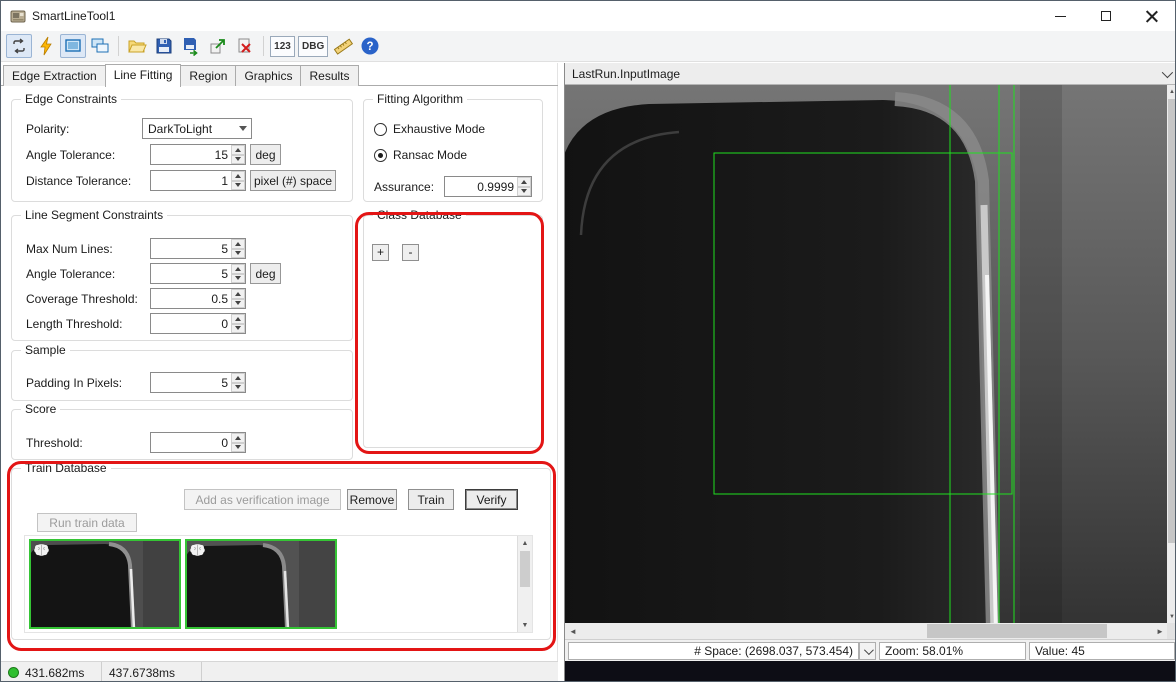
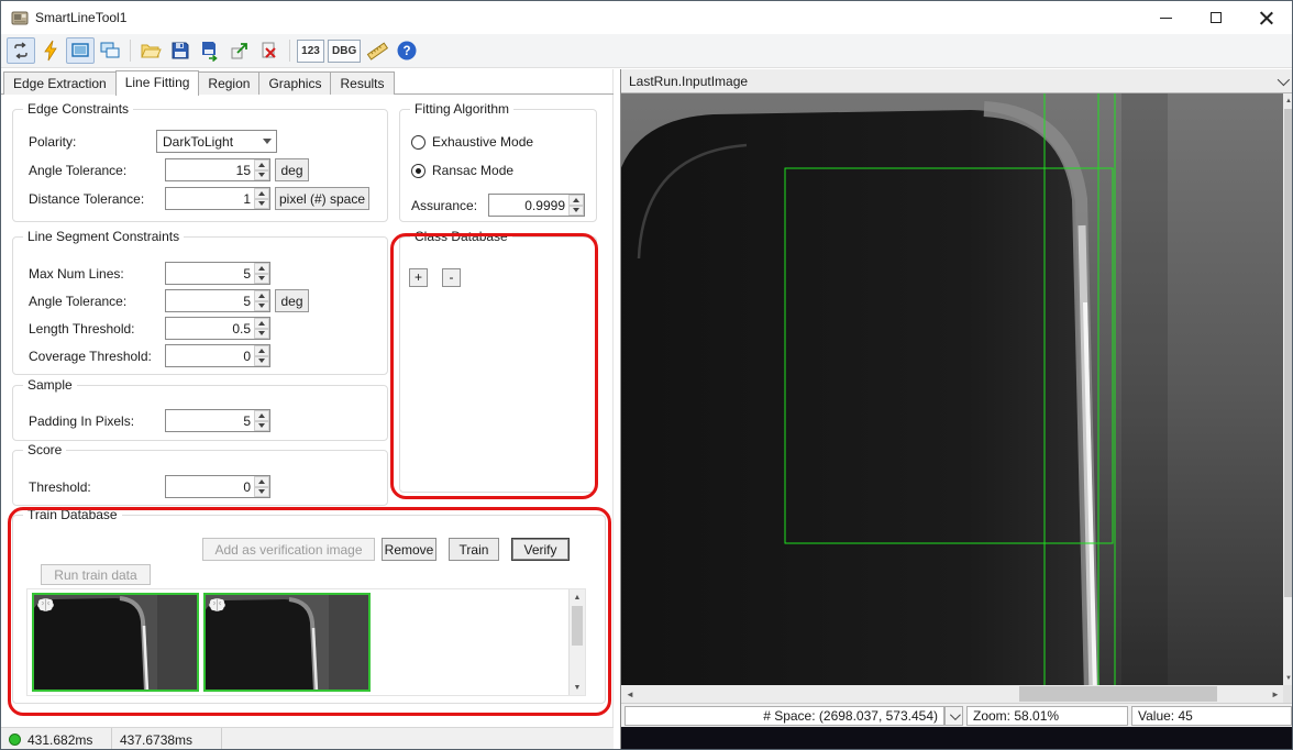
  SmartLineTool1
  123
  DBG
  ?
  Edge Extraction
  Line Fitting
  Region
  Graphics
  Results
  Edge Constraints
  Polarity:
  DarkToLight
  Angle Tolerance:
  15
  deg
  Distance Tolerance:
  1
  pixel (#) space
  Fitting Algorithm
  Exhaustive Mode
  Ransac Mode
  Assurance:
  0.9999
  Line Segment Constraints
  Max Num Lines:
  5
  Angle Tolerance:
  5
  deg
- Coverage Threshold:
+ Length Threshold:
  0.5
- Length Threshold:
+ Coverage Threshold:
  0
  Class Database
  +
  -
  Sample
  Padding In Pixels:
  5
  Score
  Threshold:
  0
  Train Database
  Add as verification image
  Remove
  Train
  Verify
  Run train data
  LastRun.InputImage
  ◄
  ►
  # Space:
  (2698.037, 573.454)
  Zoom:
  58.01%
  Value:
  45
  431.682ms
  437.6738ms
